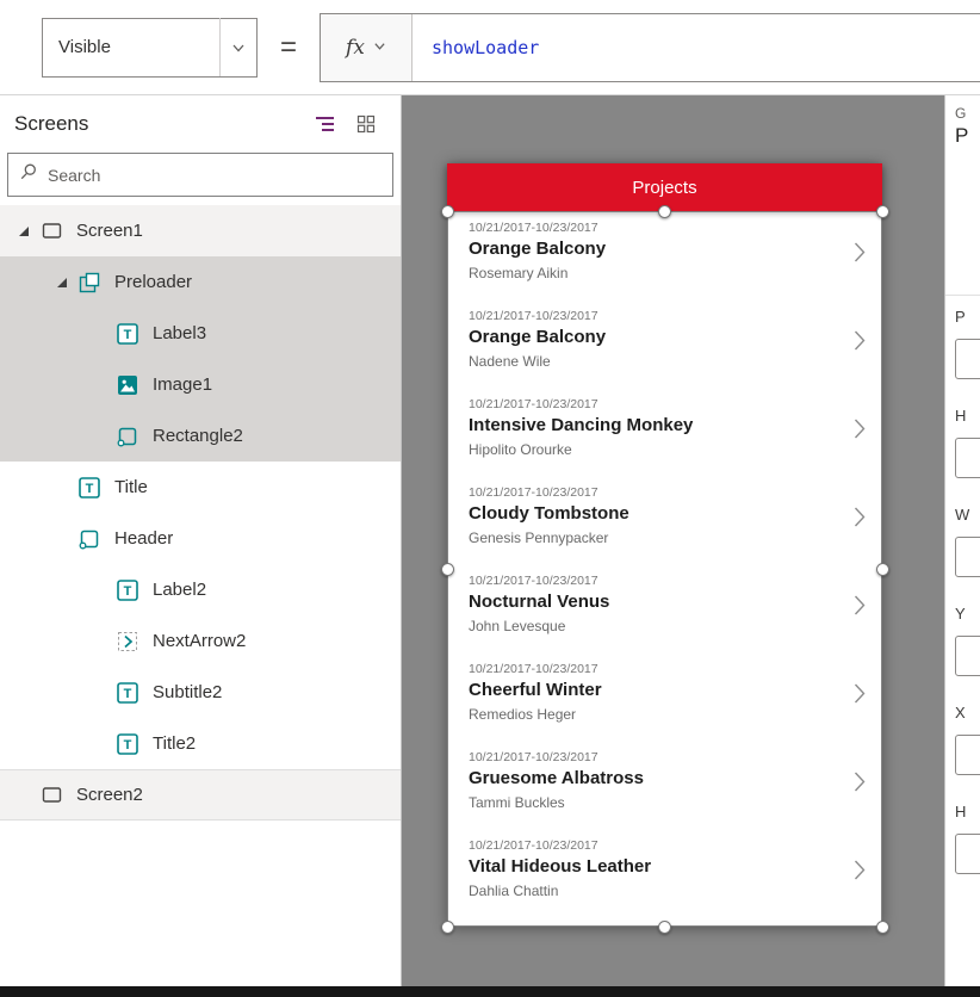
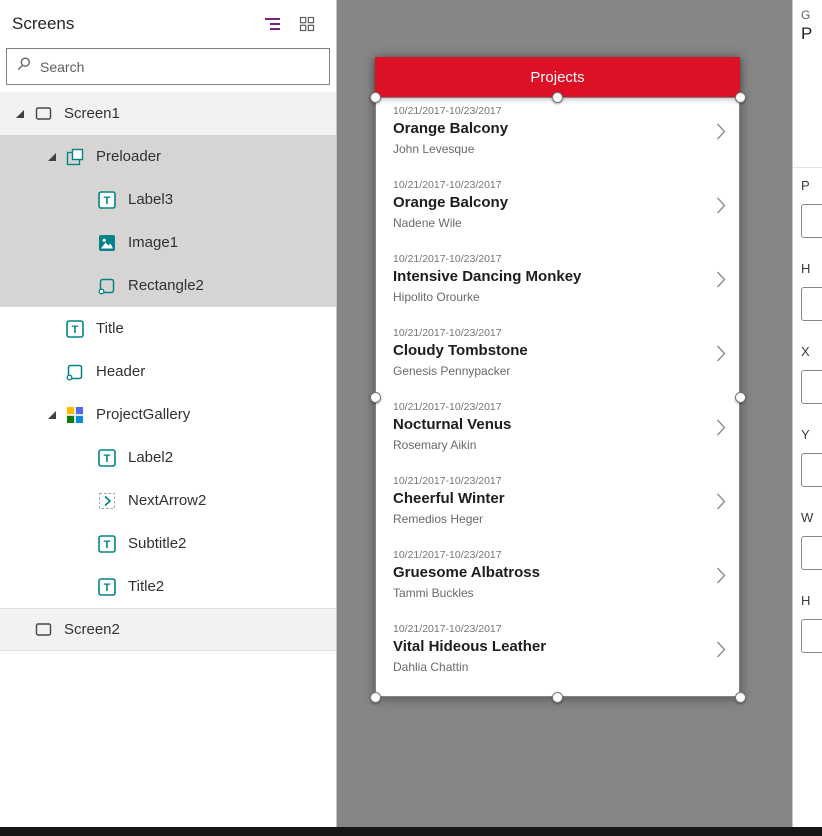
- Visible
- =
- fx
- showLoader
  Screens
  Search
  Screen1
  Preloader
  T
  Label3
  Image1
  Rectangle2
  T
  Title
  Header
+ ProjectGallery
  T
  Label2
  NextArrow2
  T
  Subtitle2
  T
  Title2
  Screen2
  Projects
  10/21/2017-10/23/2017
  Orange Balcony
- Rosemary Aikin
+ John Levesque
  10/21/2017-10/23/2017
  Orange Balcony
  Nadene Wile
  10/21/2017-10/23/2017
  Intensive Dancing Monkey
  Hipolito Orourke
  10/21/2017-10/23/2017
  Cloudy Tombstone
  Genesis Pennypacker
  10/21/2017-10/23/2017
  Nocturnal Venus
- John Levesque
+ Rosemary Aikin
  10/21/2017-10/23/2017
  Cheerful Winter
  Remedios Heger
  10/21/2017-10/23/2017
  Gruesome Albatross
  Tammi Buckles
  10/21/2017-10/23/2017
  Vital Hideous Leather
  Dahlia Chattin
  G
  P
  P
  H
- W
+ X
  Y
- X
+ W
  H
